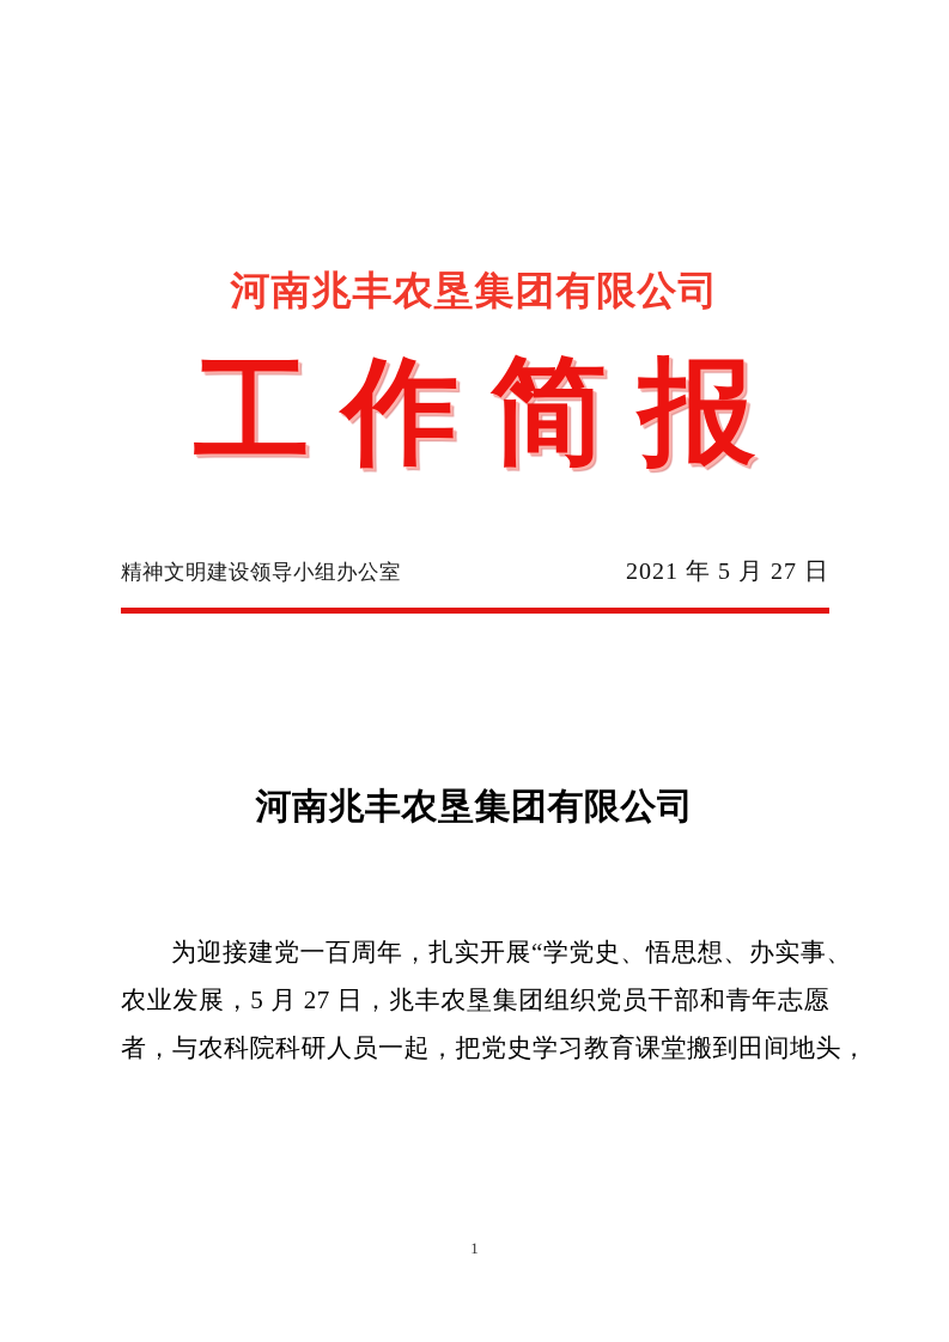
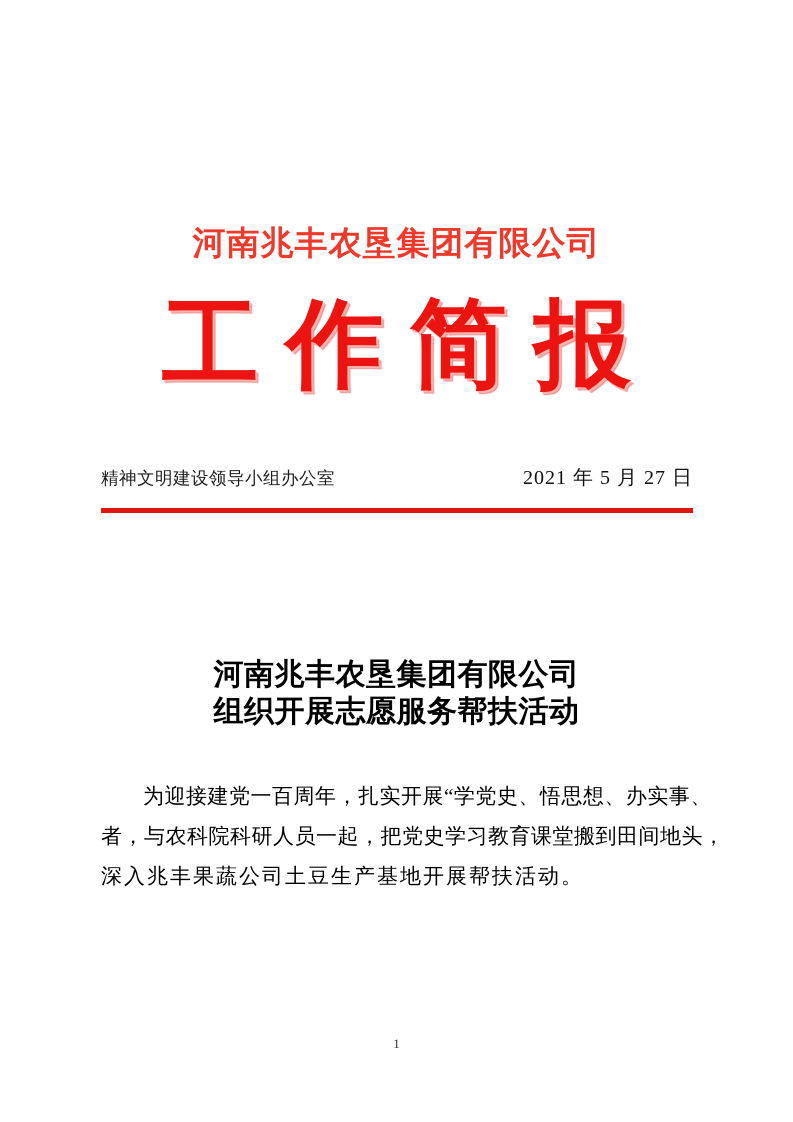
  河南兆丰农垦集团有限公司
  工作简报
  精神文明建设领导小组办公室
  2021 年 5 月 27 日
  河南兆丰农垦集团有限公司
+ 组织开展志愿服务帮扶活动
  为迎接建党一百周年，扎实开展“学党史、悟思想、办实事、
- 农业发展，5 月 27 日，兆丰农垦集团组织党员干部和青年志愿
  者，与农科院科研人员一起，把党史学习教育课堂搬到田间地头，
+ 深入兆丰果蔬公司土豆生产基地开展帮扶活动。
  1
